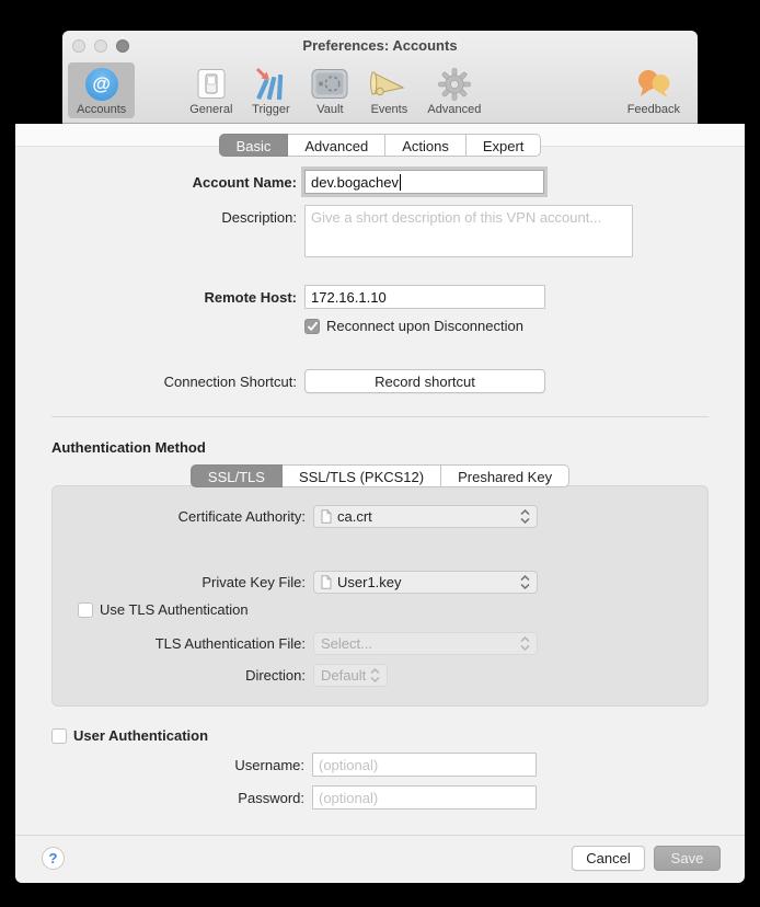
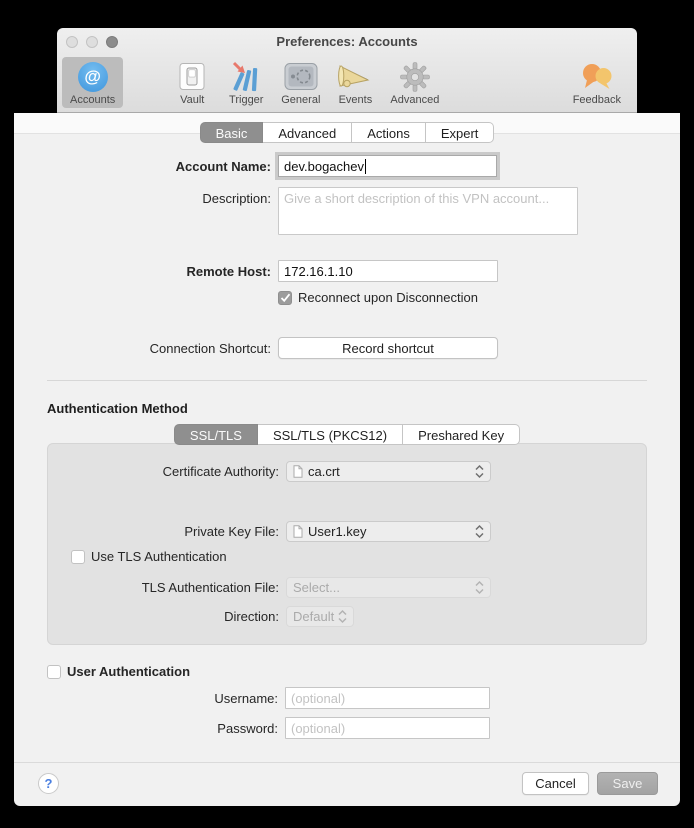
  Preferences: Accounts
  @
  Accounts
- General
+ Vault
  Trigger
- Vault
+ General
  Events
  Advanced
  Feedback
  Basic
  Advanced
  Actions
  Expert
  Account Name:
  dev.bogachev
  Description:
  Give a short description of this VPN account...
  Remote Host:
  172.16.1.10
  Reconnect upon Disconnection
  Connection Shortcut:
  Record shortcut
  Authentication Method
  SSL/TLS
  SSL/TLS (PKCS12)
  Preshared Key
  Certificate Authority:
  ca.crt
  Private Key File:
  User1.key
  Use TLS Authentication
  TLS Authentication File:
  Select...
  Direction:
  Default
  User Authentication
  Username:
  (optional)
  Password:
  (optional)
  ?
  Cancel
  Save
